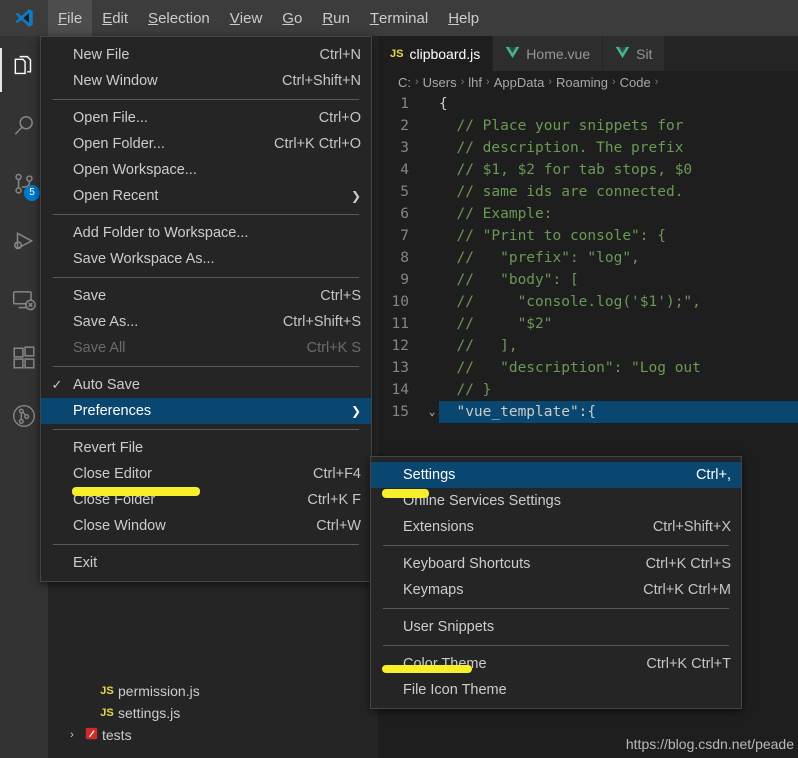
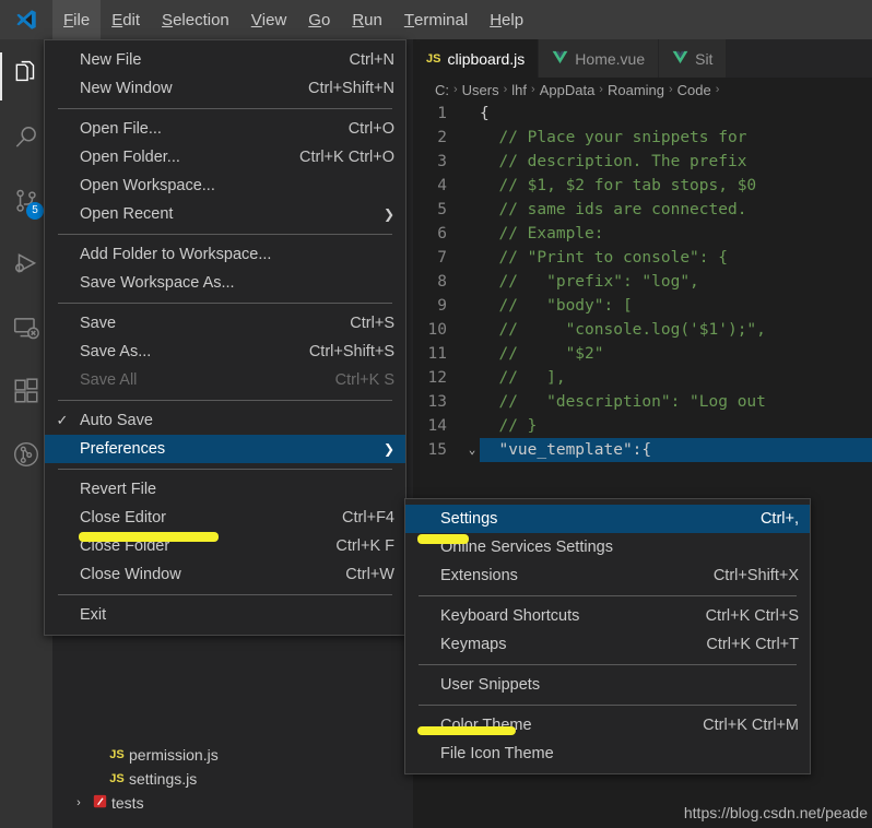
  F
  ile
  E
  dit
  S
  election
  V
  iew
  G
  o
  R
  un
  T
  erminal
  H
  elp
  5
  JS
  permission.js
  JS
  settings.js
  ›
  tests
  JS
  clipboard.js
  Home.vue
  Sit
  C:
  ›
  Users
  ›
  lhf
  ›
  AppData
  ›
  Roaming
  ›
  Code
  ›
  1
  {
  2
  // Place your snippets for
  3
  // description. The prefix
  4
  // $1, $2 for tab stops, $0
  5
  // same ids are connected.
  6
  // Example:
  7
  // "Print to console": {
  8
  // "prefix": "log",
  9
  // "body": [
  10
  // "console.log('$1');",
  11
  // "$2"
  12
  // ],
  13
  // "description": "Log out
  14
  // }
  15
  ⌄
  "vue_template":{
  New File
  Ctrl+N
  New Window
  Ctrl+Shift+N
  Open File...
  Ctrl+O
  Open Folder...
  Ctrl+K Ctrl+O
  Open Workspace...
  Open Recent
  ❯
  Add Folder to Workspace...
  Save Workspace As...
  Save
  Ctrl+S
  Save As...
  Ctrl+Shift+S
  Save All
  Ctrl+K S
  ✓
  Auto Save
  Preferences
  ❯
  Revert File
  Close Editor
  Ctrl+F4
  Close Folder
  Ctrl+K F
  Close Window
  Ctrl+W
  Exit
  Settings
  Ctrl+,
  Online Services Settings
  Extensions
  Ctrl+Shift+X
  Keyboard Shortcuts
  Ctrl+K Ctrl+S
  Keymaps
- Ctrl+K Ctrl+M
+ Ctrl+K Ctrl+T
  User Snippets
  Color Theme
- Ctrl+K Ctrl+T
+ Ctrl+K Ctrl+M
  File Icon Theme
  https://blog.csdn.net/peade
